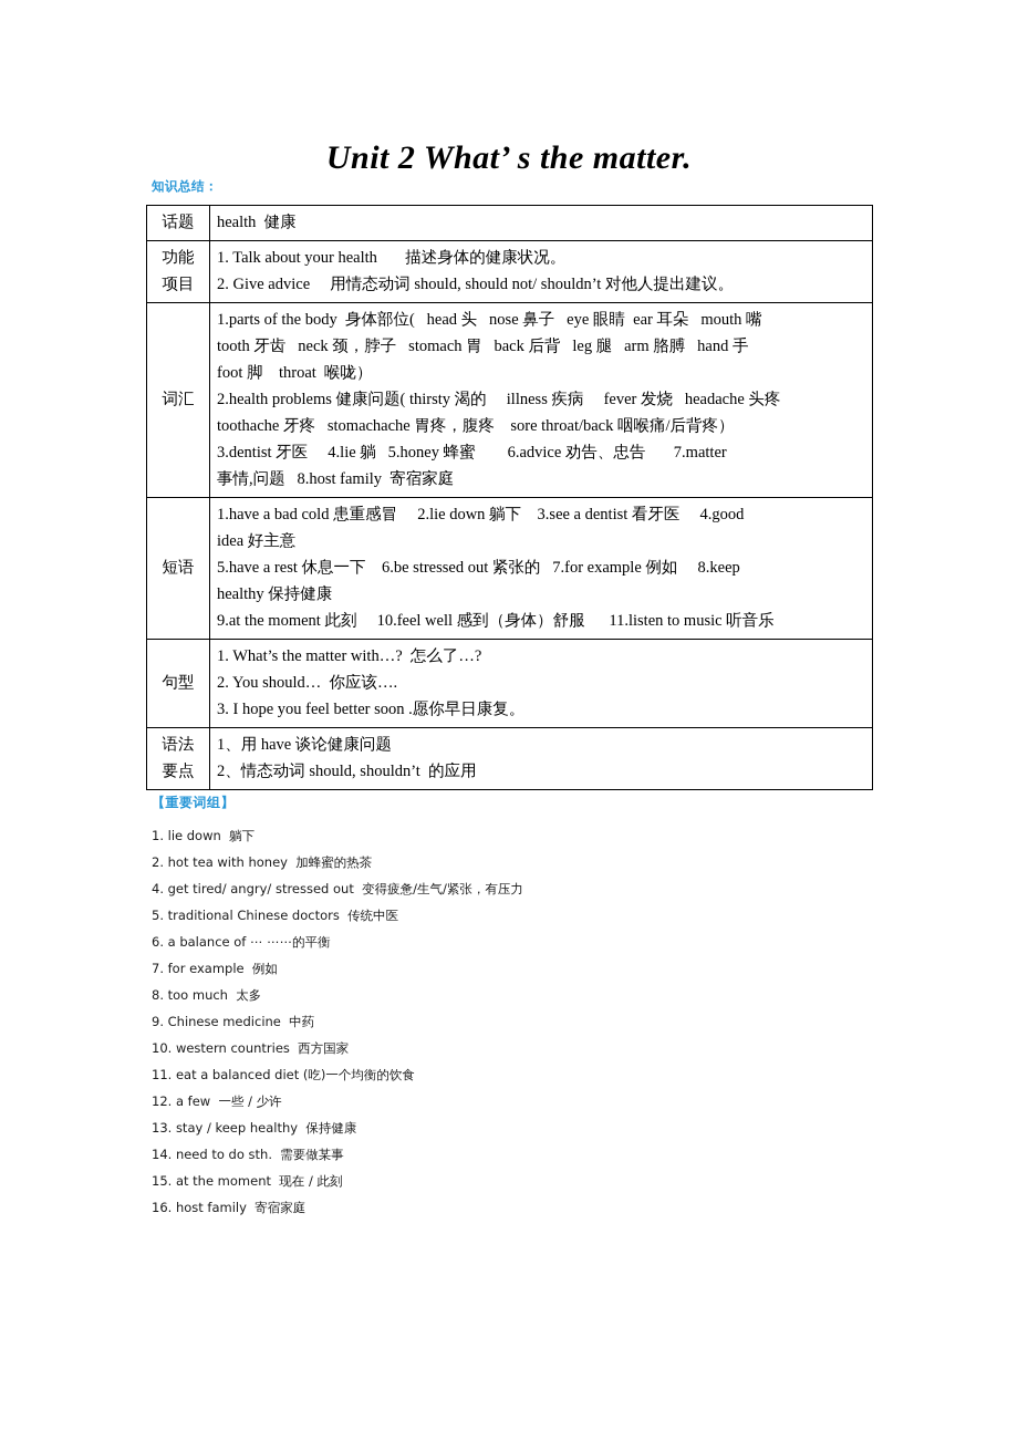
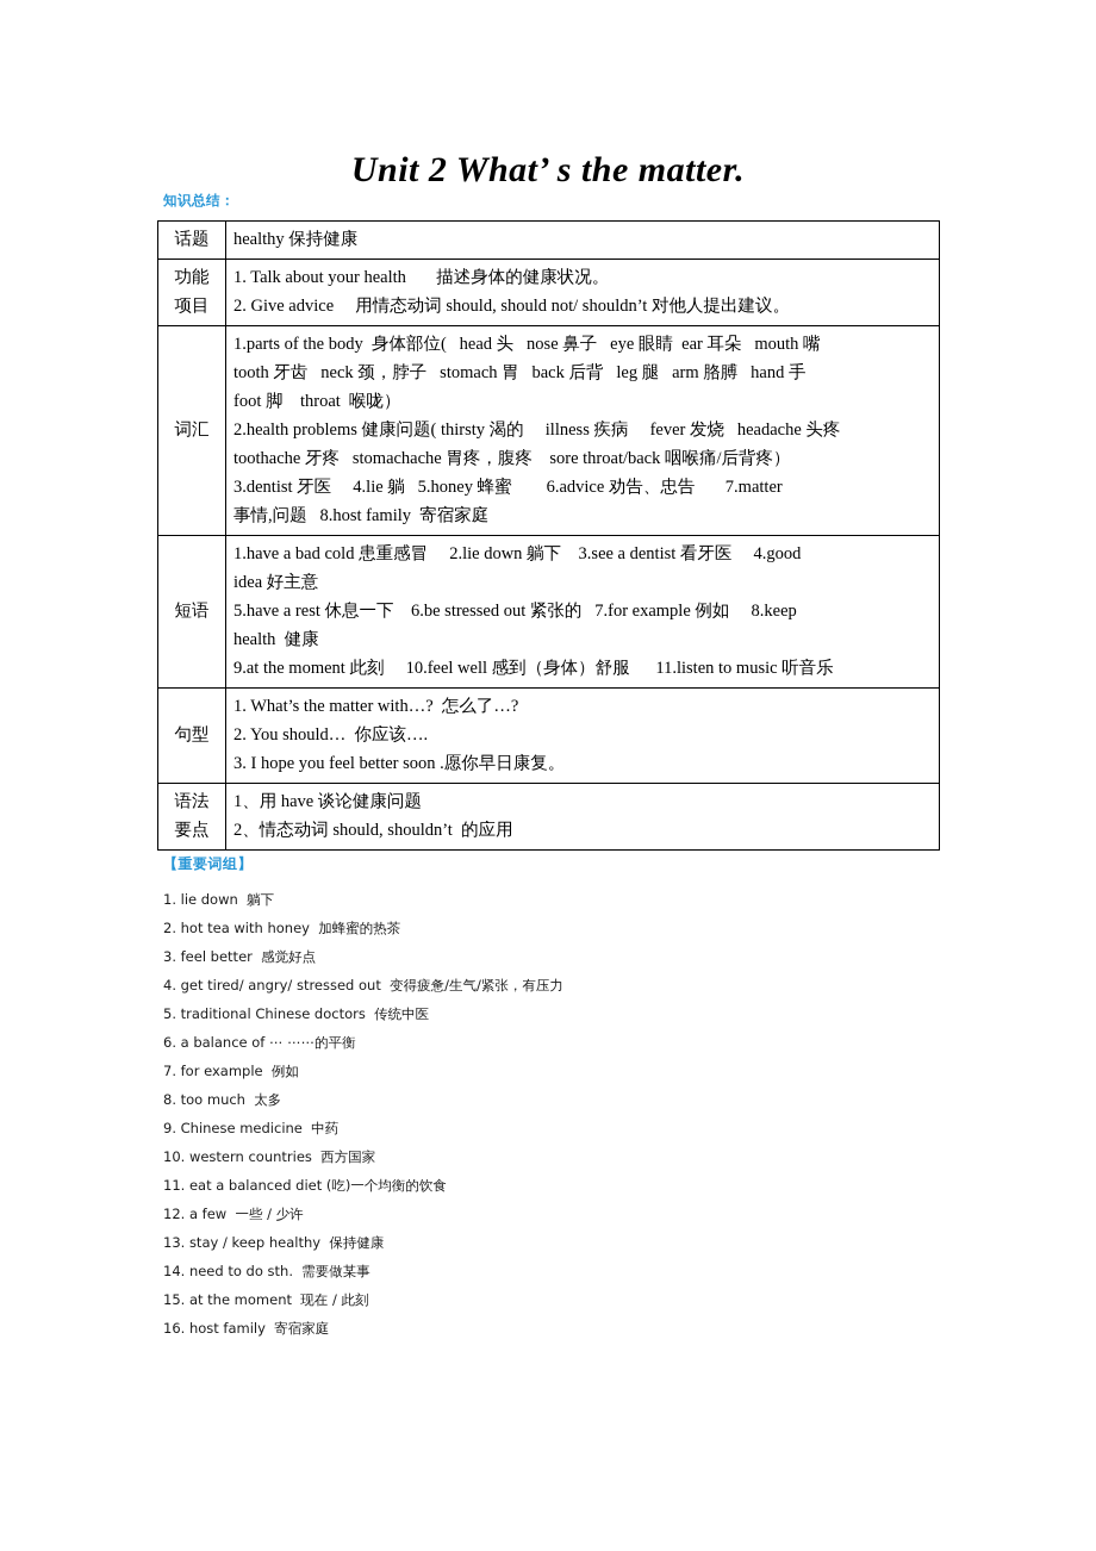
  Unit 2 What’ s the matter.
  知识总结：
- 话题	health 健康
+ 话题	healthy 保持健康
  功能 项目	1. Talk about your health 描述身体的健康状况。 2. Give advice 用情态动词 should, should not/ shouldn’t 对他人提出建议。
  词汇	1.parts of the body 身体部位( head 头 nose 鼻子 eye 眼睛 ear 耳朵 mouth 嘴 tooth 牙齿 neck 颈，脖子 stomach 胃 back 后背 leg 腿 arm 胳膊 hand 手 foot 脚 throat 喉咙） 2.health problems 健康问题( thirsty 渴的 illness 疾病 fever 发烧 headache 头疼 toothache 牙疼 stomachache 胃疼，腹疼 sore throat/back 咽喉痛/后背疼） 3.dentist 牙医 4.lie 躺 5.honey 蜂蜜 6.advice 劝告、忠告 7.matter 事情,问题 8.host family 寄宿家庭
- 短语	1.have a bad cold 患重感冒 2.lie down 躺下 3.see a dentist 看牙医 4.good idea 好主意 5.have a rest 休息一下 6.be stressed out 紧张的 7.for example 例如 8.keep healthy 保持健康 9.at the moment 此刻 10.feel well 感到（身体）舒服 11.listen to music 听音乐
+ 短语	1.have a bad cold 患重感冒 2.lie down 躺下 3.see a dentist 看牙医 4.good idea 好主意 5.have a rest 休息一下 6.be stressed out 紧张的 7.for example 例如 8.keep health 健康 9.at the moment 此刻 10.feel well 感到（身体）舒服 11.listen to music 听音乐
  句型	1. What’s the matter with…? 怎么了…? 2. You should… 你应该…. 3. I hope you feel better soon .愿你早日康复。
  语法 要点	1、用 have 谈论健康问题 2、情态动词 should, shouldn’t 的应用
  【重要词组】
  1. lie down 躺下
  2. hot tea with honey 加蜂蜜的热茶
+ 3. feel better 感觉好点
  4. get tired/ angry/ stressed out 变得疲惫/生气/紧张，有压力
  5. traditional Chinese doctors 传统中医
  6. a balance of ⋯ ⋯⋯的平衡
  7. for example 例如
  8. too much 太多
  9. Chinese medicine 中药
  10. western countries 西方国家
  11. eat a balanced diet (吃)一个均衡的饮食
  12. a few 一些 / 少许
  13. stay / keep healthy 保持健康
  14. need to do sth. 需要做某事
  15. at the moment 现在 / 此刻
  16. host family 寄宿家庭
